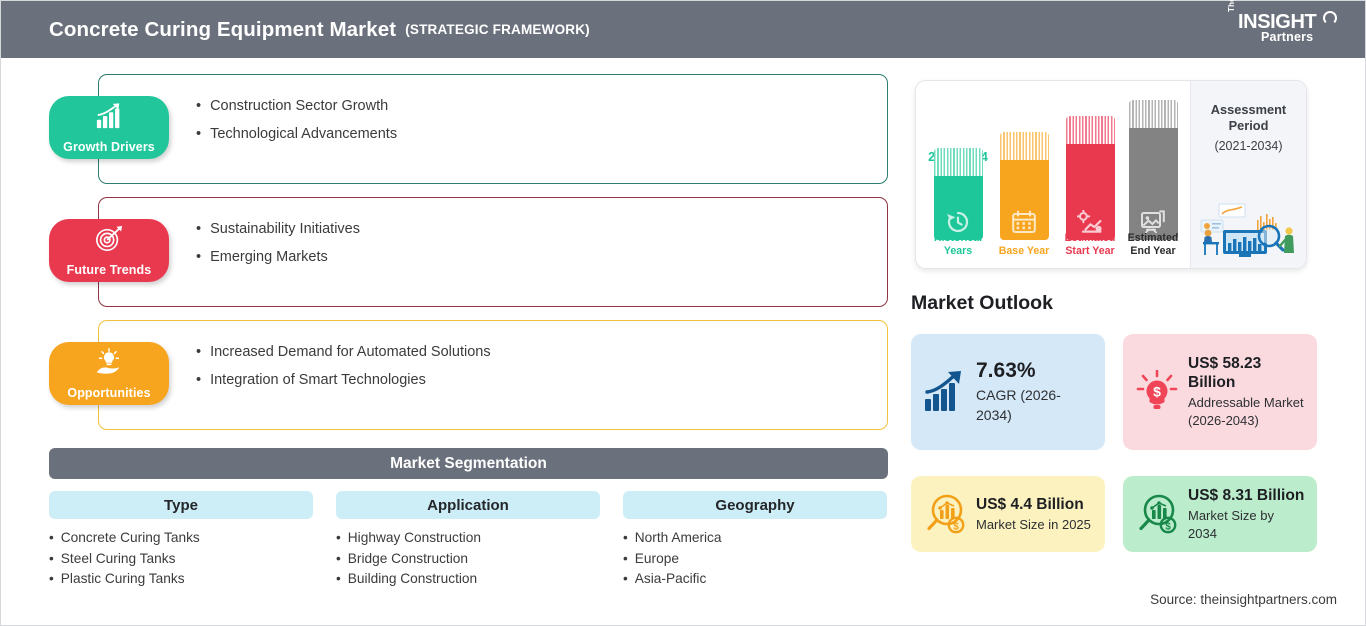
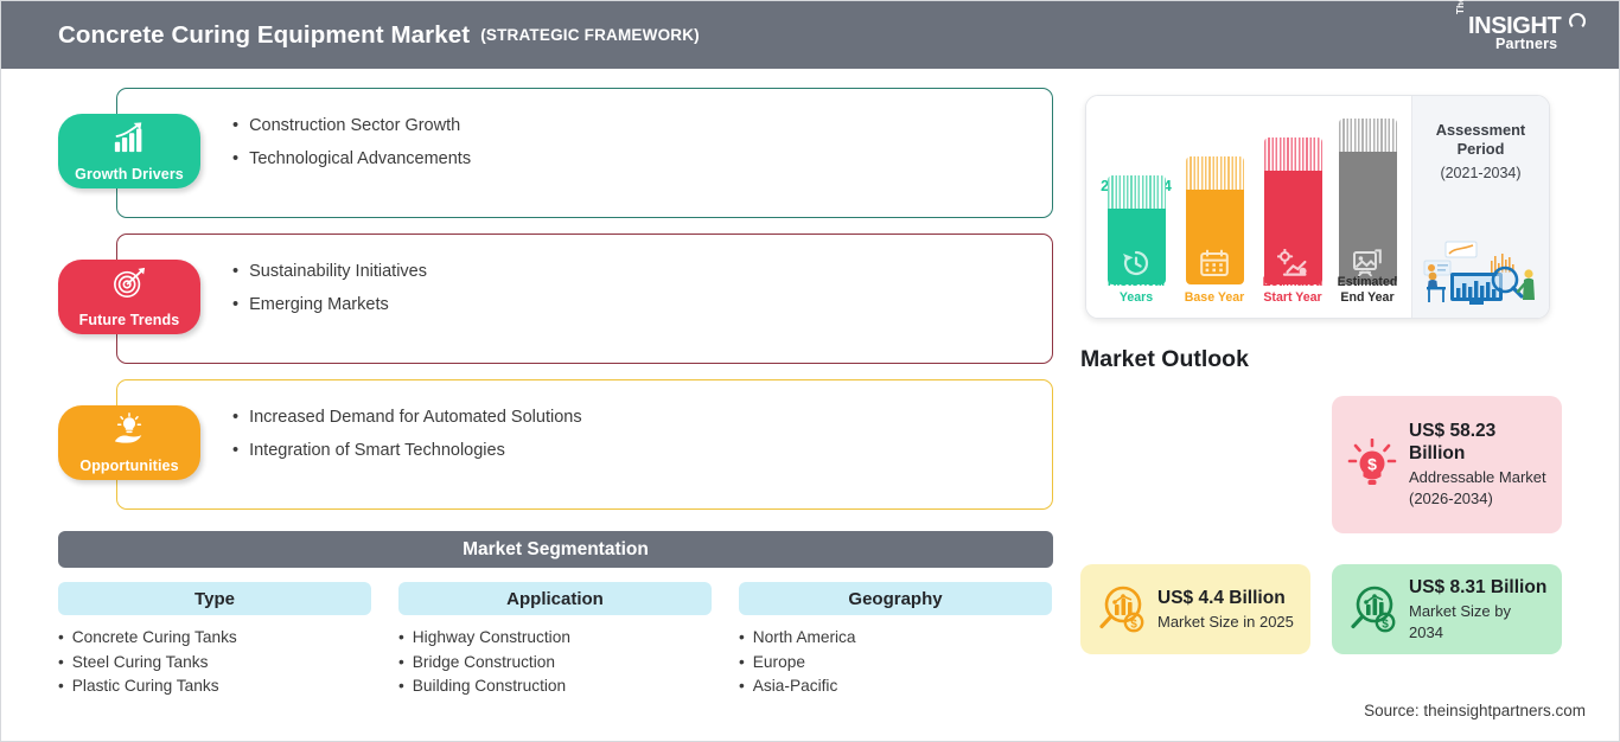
  Concrete Curing Equipment Market
  (STRATEGIC FRAMEWORK)
  INSIGHT
  Partners
  Construction Sector Growth
  Technological Advancements
  Sustainability Initiatives
  Emerging Markets
  Increased Demand for Automated Solutions
  Integration of Smart Technologies
  Growth Drivers
  Future Trends
  Opportunities
  Market Segmentation
  Type
  Concrete Curing Tanks
  Steel Curing Tanks
  Plastic Curing Tanks
  Application
  Highway Construction
  Bridge Construction
  Building Construction
  Geography
  North America
  Europe
  Asia-Pacific
  Historical Years
  Base Year
  Estimated Start Year
  Estimated End Year
  Assessment
  Period
  (2021-2034)
  Market Outlook
- 7.63%
- CAGR (2026-2034)
  $
  US$ 58.23 Billion
- Addressable Market (2026-2043)
+ Addressable Market (2026-2034)
  $
  US$ 4.4 Billion
  Market Size in 2025
  $
  US$ 8.31 Billion
  Market Size by 2034
  Source: theinsightpartners.com
